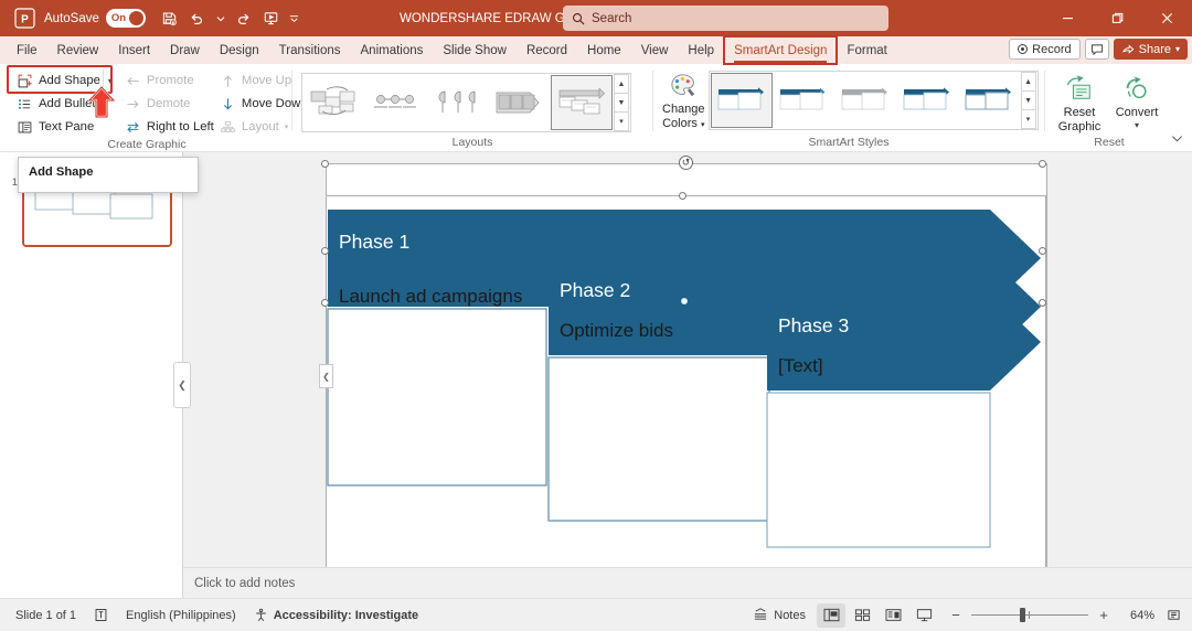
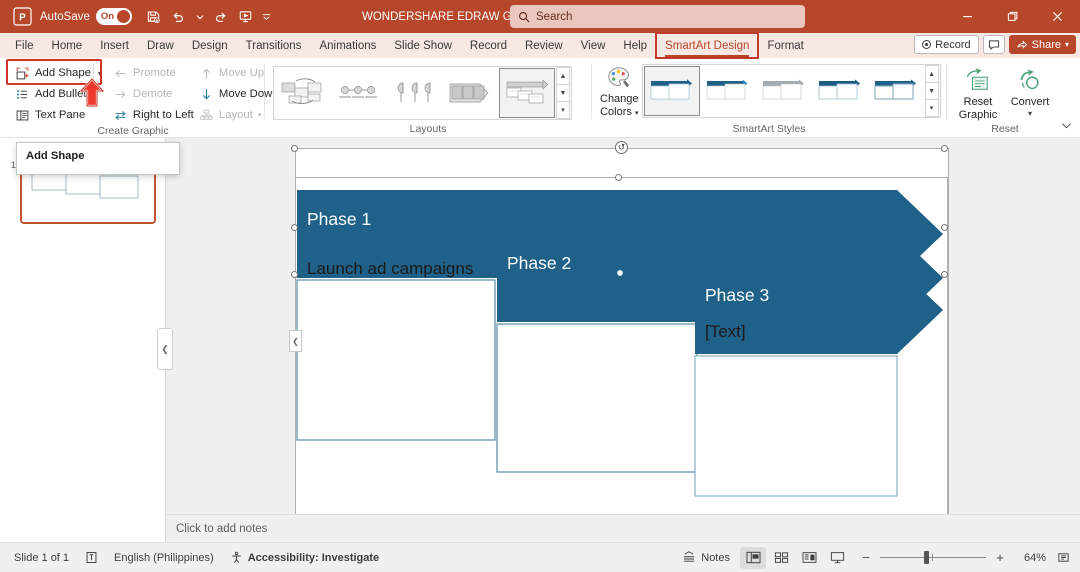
  P
  AutoSave
  On
  Search
  File
- Review
+ Home
  Insert
  Draw
  Design
  Transitions
  Animations
  Slide Show
  Record
- Home
+ Review
  View
  Help
  SmartArt Design
  Format
  Record
  Share
  ▾
  Add Shape
  ▾
  Add Bullet
  Text Pane
  Promote
  Demote
  Right to Left
  Move Up
  Move Dow
  Layout
  Create Graphic
  Layouts
  Change
  Colors
  SmartArt Styles
  Reset
  Graphic
  Convert
  ▾
  Reset
  1
  ❮
  Phase 1
  Launch ad campaigns
  Phase 2
- Optimize bids
  Phase 3
  [Text]
  ↺
  ❮
  Click to add notes
  Add Shape
  Slide 1 of 1
  English (Philippines)
  Accessibility: Investigate
  Notes
  −
  +
  64%
